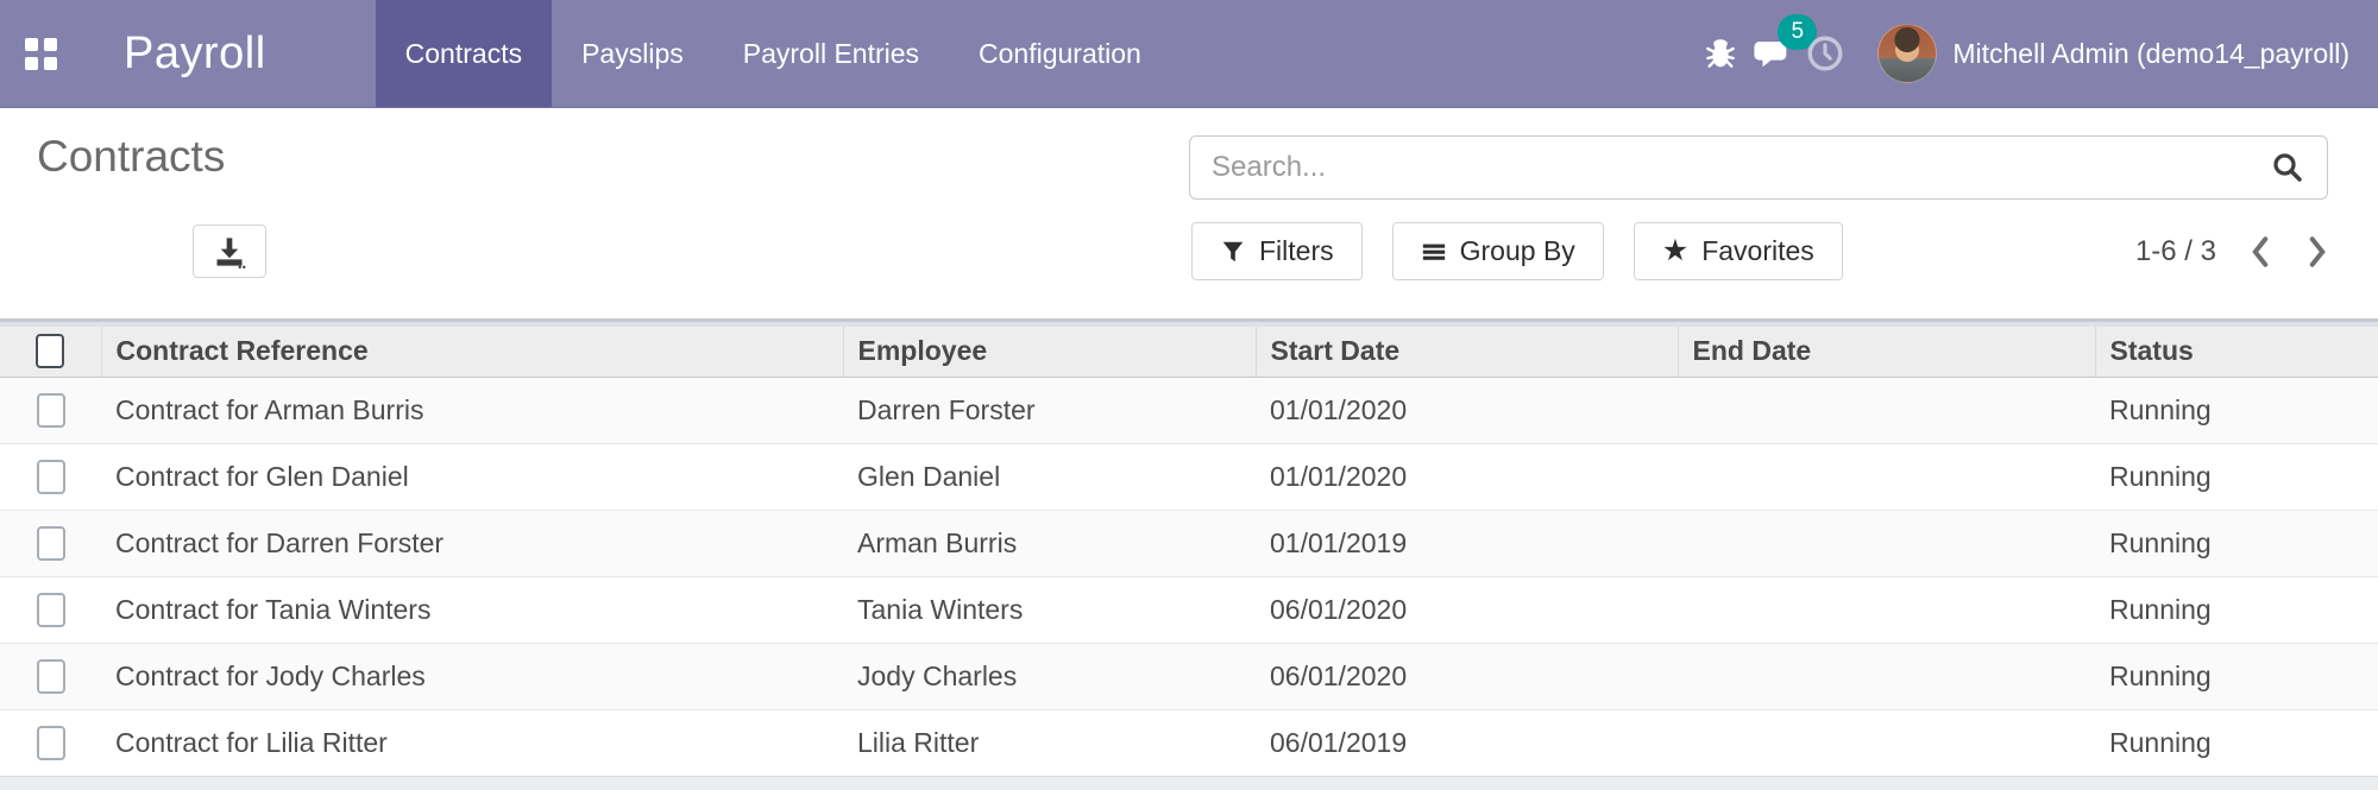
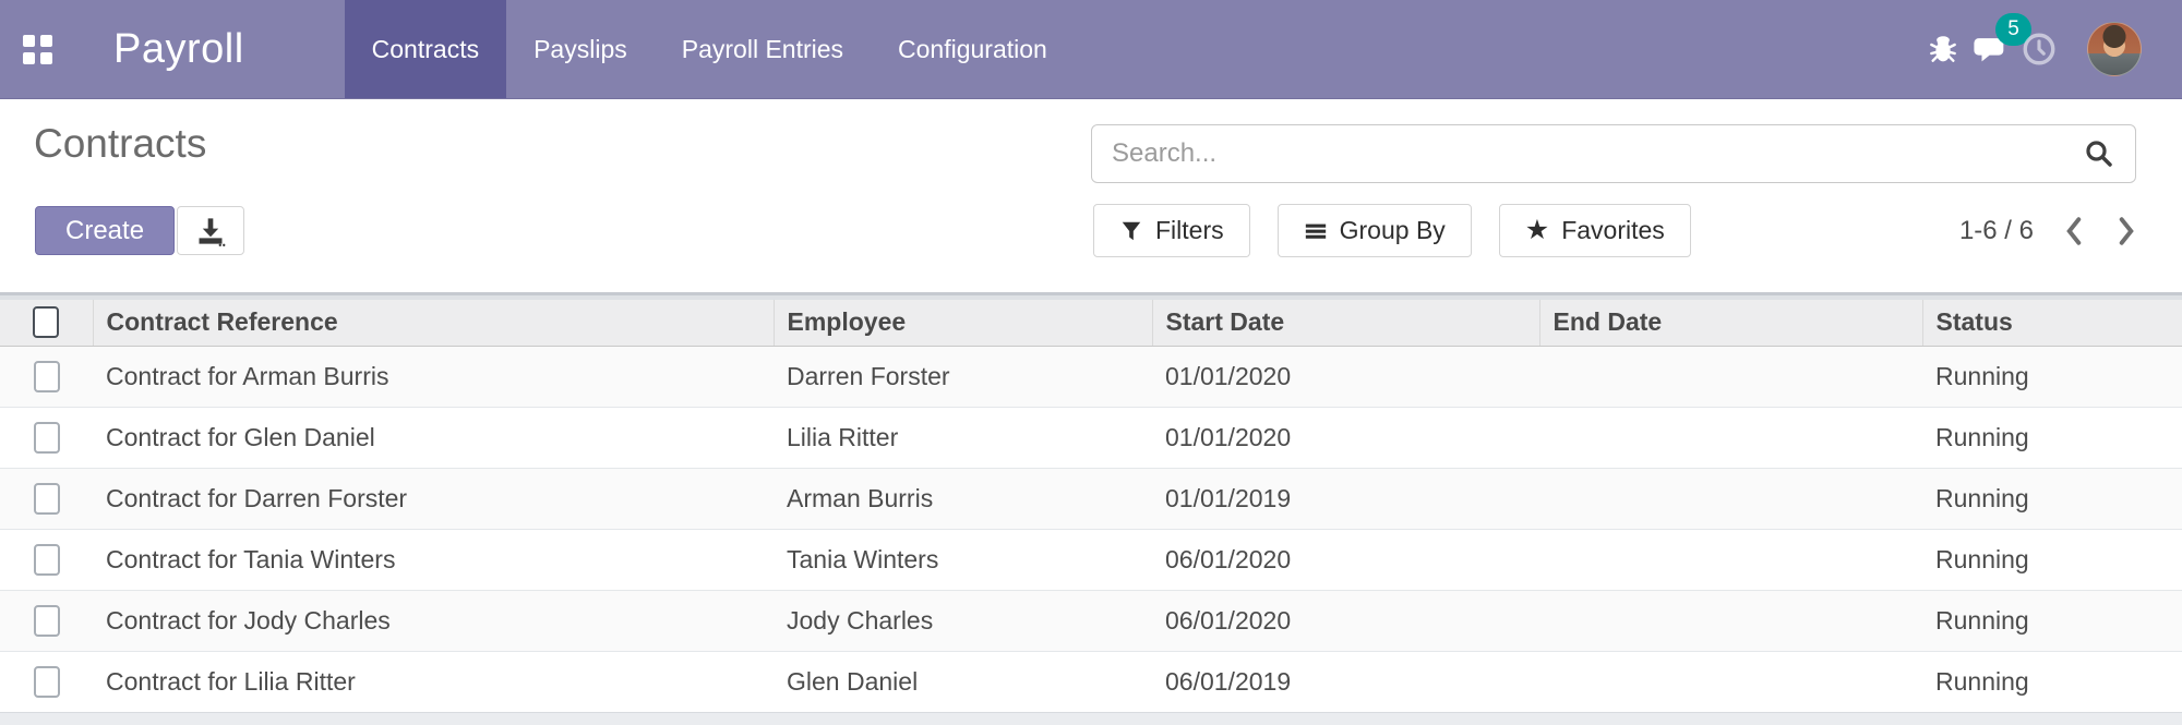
  Payroll
  Contracts
  Payslips
  Payroll Entries
  Configuration
  5
- Mitchell Admin (demo14_payroll)
  Contracts
+ Create
  Search...
  Filters
  Group By
  ★
  Favorites
- 1-6 / 3
+ 1-6 / 6
  	Contract Reference	Employee	Start Date	End Date	Status
  	Contract for Arman Burris	Darren Forster	01/01/2020		Running
- 	Contract for Glen Daniel	Glen Daniel	01/01/2020		Running
+ 	Contract for Glen Daniel	Lilia Ritter	01/01/2020		Running
  	Contract for Darren Forster	Arman Burris	01/01/2019		Running
  	Contract for Tania Winters	Tania Winters	06/01/2020		Running
  	Contract for Jody Charles	Jody Charles	06/01/2020		Running
- 	Contract for Lilia Ritter	Lilia Ritter	06/01/2019		Running
+ 	Contract for Lilia Ritter	Glen Daniel	06/01/2019		Running
